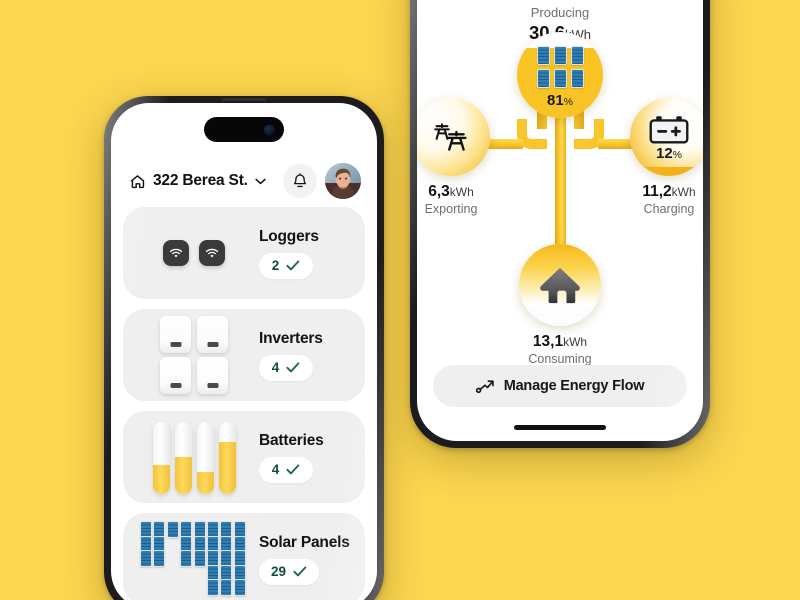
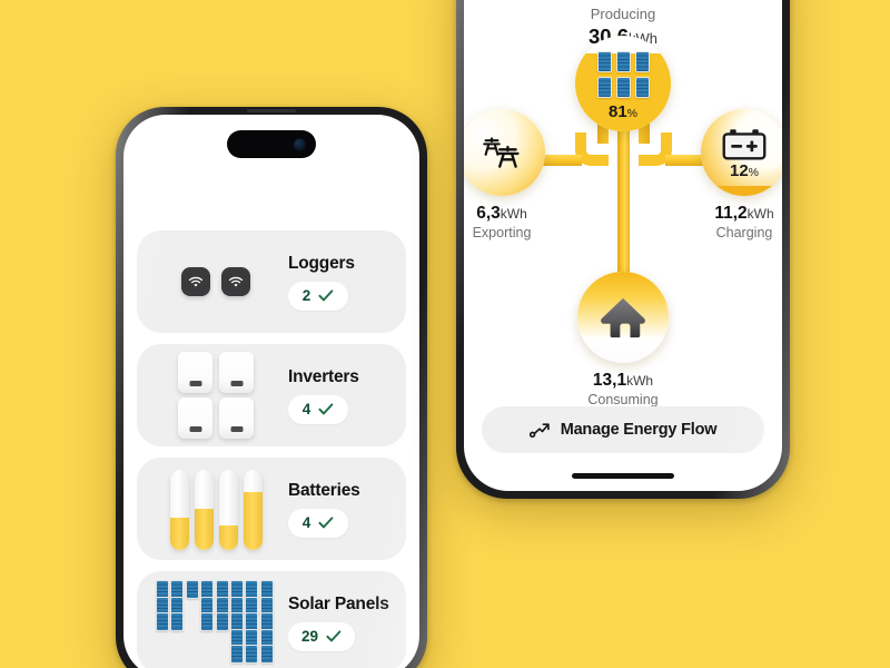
- 322 Berea St.
